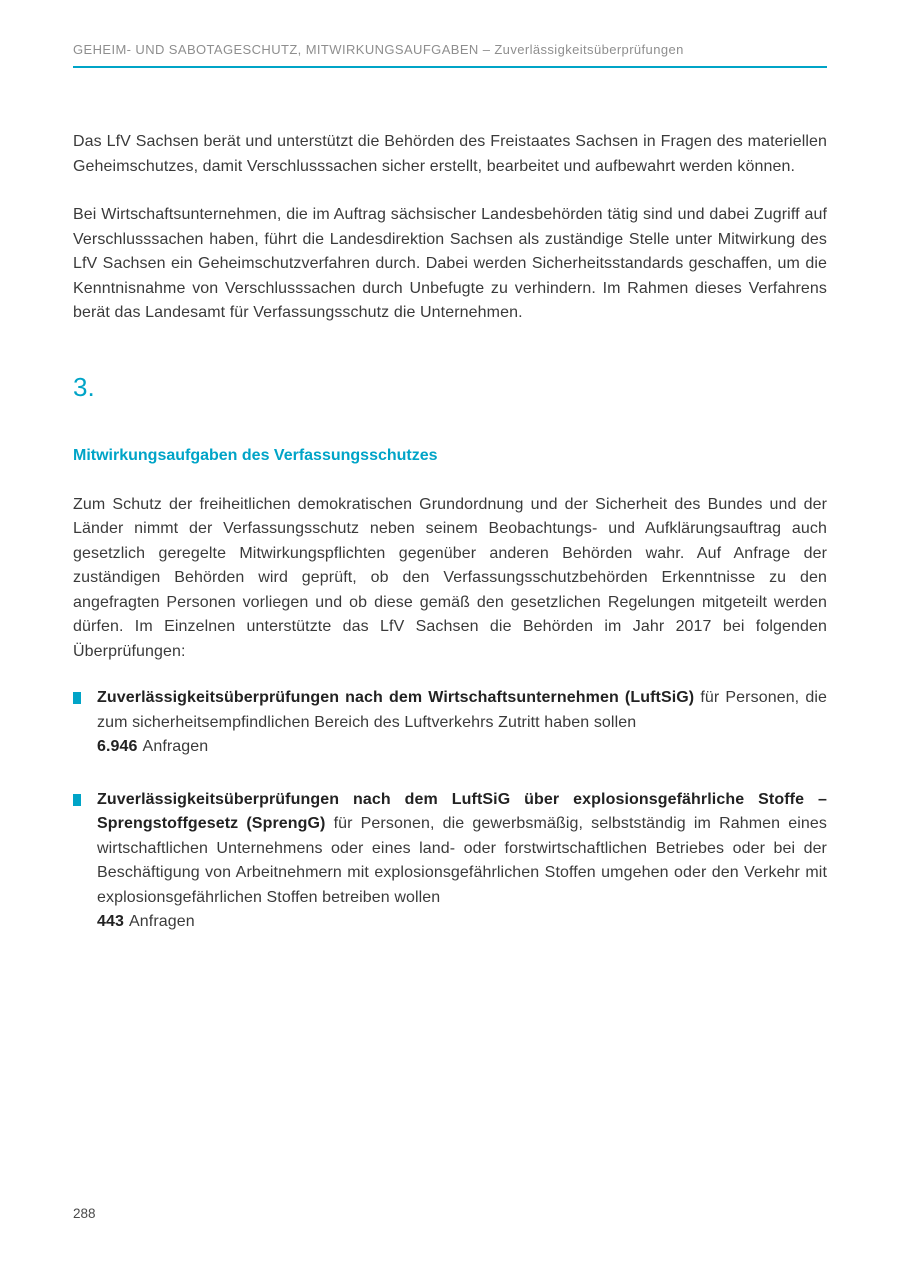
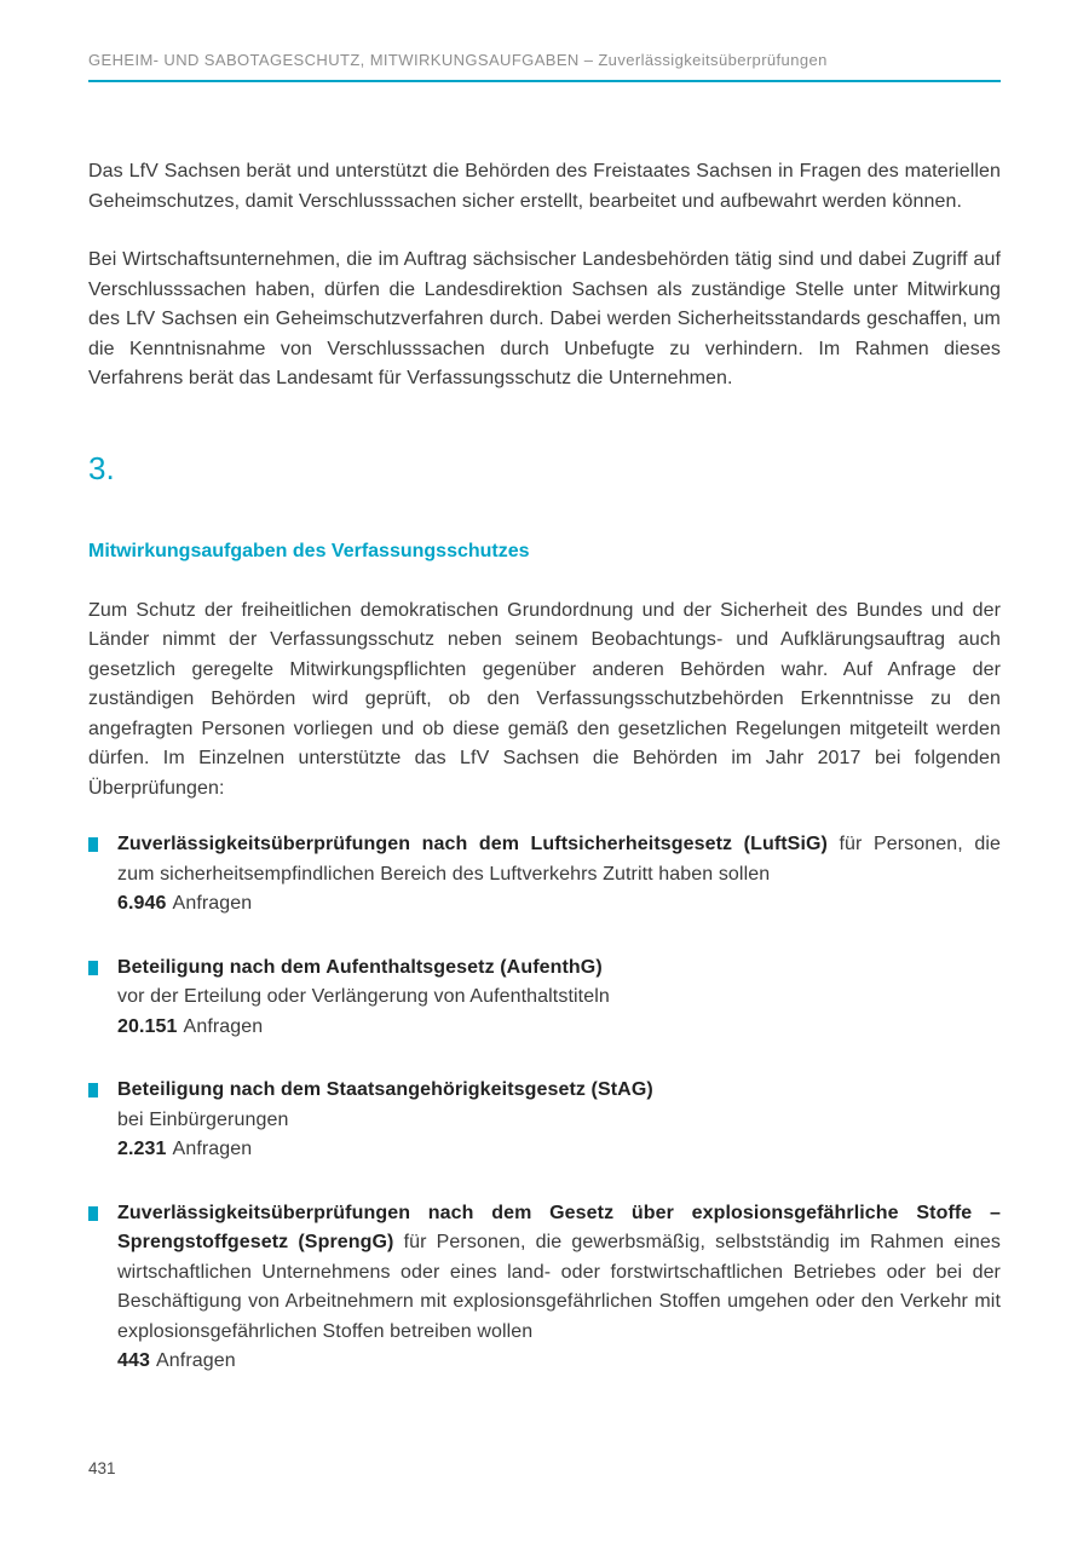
  GEHEIM- UND SABOTAGESCHUTZ, MITWIRKUNGSAUFGABEN – Zuverlässigkeitsüberprüfungen
  Das LfV Sachsen berät und unterstützt die Behörden des Freistaates Sachsen in Fragen des materiellen Geheimschutzes, damit Verschlusssachen sicher erstellt, bearbeitet und aufbewahrt werden können.
- Bei Wirtschaftsunternehmen, die im Auftrag sächsischer Landesbehörden tätig sind und dabei Zugriff auf Verschlusssachen haben, führt die Landesdirektion Sachsen als zuständige Stelle unter Mitwirkung des LfV Sachsen ein Geheimschutzverfahren durch. Dabei werden Sicherheitsstandards geschaffen, um die Kenntnisnahme von Verschlusssachen durch Unbefugte zu verhindern. Im Rahmen dieses Verfahrens berät das Landesamt für Verfassungsschutz die Unternehmen.
+ Bei Wirtschaftsunternehmen, die im Auftrag sächsischer Landesbehörden tätig sind und dabei Zugriff auf Verschlusssachen haben, dürfen die Landesdirektion Sachsen als zuständige Stelle unter Mitwirkung des LfV Sachsen ein Geheimschutzverfahren durch. Dabei werden Sicherheitsstandards geschaffen, um die Kenntnisnahme von Verschlusssachen durch Unbefugte zu verhindern. Im Rahmen dieses Verfahrens berät das Landesamt für Verfassungsschutz die Unternehmen.
  3.
  Mitwirkungsaufgaben des Verfassungsschutzes
  Zum Schutz der freiheitlichen demokratischen Grundordnung und der Sicherheit des Bundes und der Länder nimmt der Verfassungsschutz neben seinem Beobachtungs- und Aufklärungsauftrag auch gesetzlich geregelte Mitwirkungspflichten gegenüber anderen Behörden wahr. Auf Anfrage der zuständigen Behörden wird geprüft, ob den Verfassungsschutzbehörden Erkenntnisse zu den angefragten Personen vorliegen und ob diese gemäß den gesetzlichen Regelungen mitgeteilt werden dürfen. Im Einzelnen unterstützte das LfV Sachsen die Behörden im Jahr 2017 bei folgenden Überprüfungen:
- Zuverlässigkeitsüberprüfungen nach dem Wirtschaftsunternehmen (LuftSiG) für Personen, die zum sicherheitsempfindlichen Bereich des Luftverkehrs Zutritt haben sollen
+ Zuverlässigkeitsüberprüfungen nach dem Luftsicherheitsgesetz (LuftSiG) für Personen, die zum sicherheitsempfindlichen Bereich des Luftverkehrs Zutritt haben sollen
  6.946 Anfragen
+ Beteiligung nach dem Aufenthaltsgesetz (AufenthG)
+ vor der Erteilung oder Verlängerung von Aufenthaltstiteln
+ 20.151 Anfragen
+ Beteiligung nach dem Staatsangehörigkeitsgesetz (StAG)
+ bei Einbürgerungen
+ 2.231 Anfragen
- Zuverlässigkeitsüberprüfungen nach dem LuftSiG über explosionsgefährliche Stoffe – Sprengstoffgesetz (SprengG) für Personen, die gewerbsmäßig, selbstständig im Rahmen eines wirtschaftlichen Unternehmens oder eines land- oder forstwirtschaftlichen Betriebes oder bei der Beschäftigung von Arbeitnehmern mit explosionsgefährlichen Stoffen umgehen oder den Verkehr mit explosionsgefährlichen Stoffen betreiben wollen
+ Zuverlässigkeitsüberprüfungen nach dem Gesetz über explosionsgefährliche Stoffe – Sprengstoffgesetz (SprengG) für Personen, die gewerbsmäßig, selbstständig im Rahmen eines wirtschaftlichen Unternehmens oder eines land- oder forstwirtschaftlichen Betriebes oder bei der Beschäftigung von Arbeitnehmern mit explosionsgefährlichen Stoffen umgehen oder den Verkehr mit explosionsgefährlichen Stoffen betreiben wollen
  443 Anfragen
- 288
+ 431
